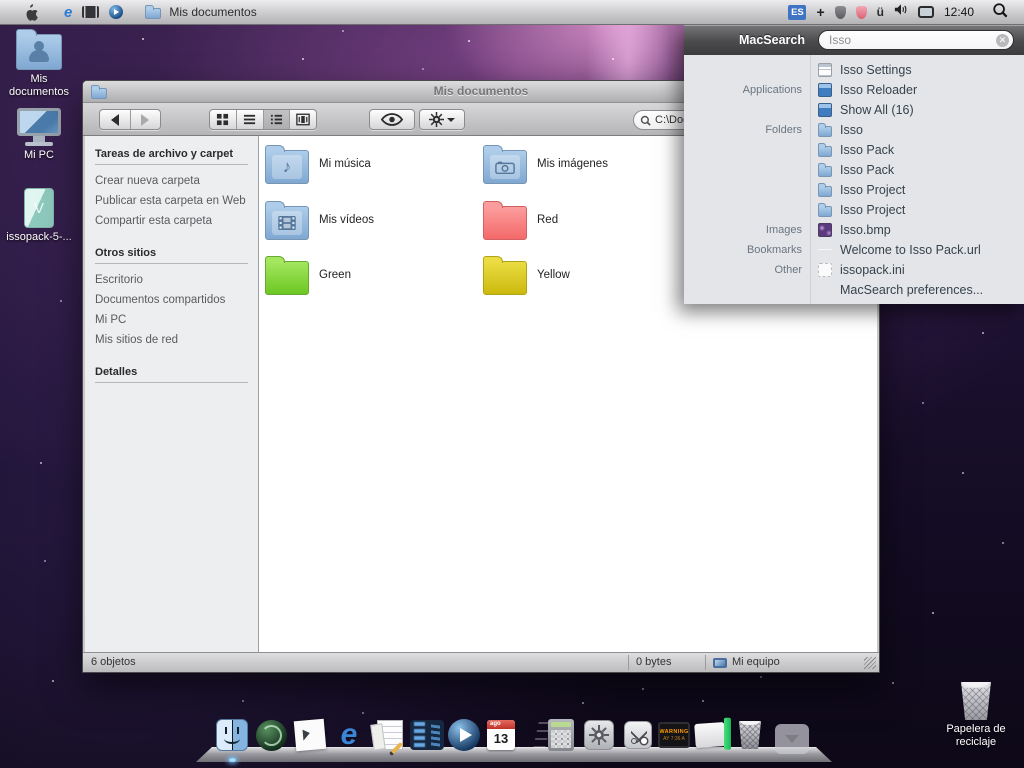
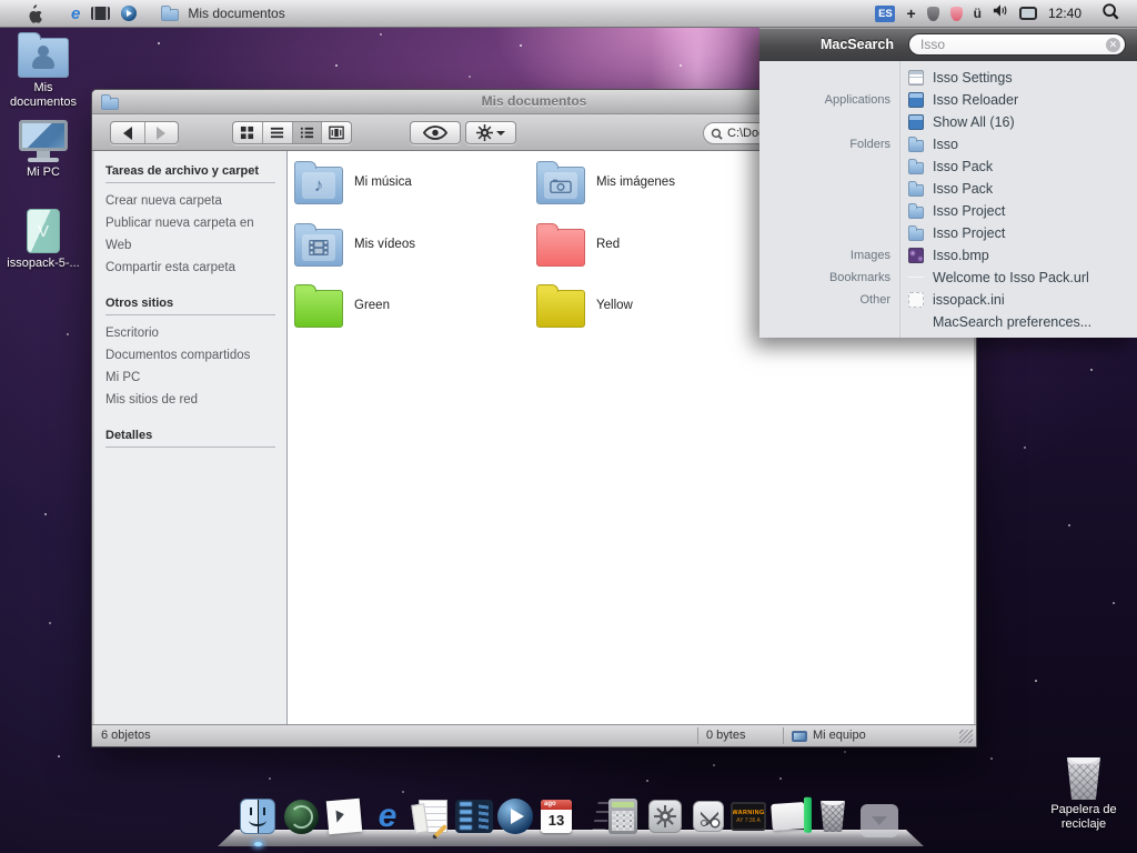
  e
  Mis documentos
  ES
  +
  ü
  12:40
  Mis documentos
  Mi PC
  issopack-5-...
  Papelera de reciclaje
  Mis documentos
  C:\Do
  Tareas de archivo y carpet
  Crear nueva carpeta
- Publicar esta carpeta en Web
+ Publicar nueva carpeta en Web
  Compartir esta carpeta
  Otros sitios
  Escritorio
  Documentos compartidos
  Mi PC
  Mis sitios de red
  Detalles
  ♪
  Mi música
  Mis imágenes
  Mis vídeos
  Red
  Green
  Yellow
  6 objetos
  0 bytes
  Mi equipo
  MacSearch
  Isso
  ✕
  Isso Settings
  Applications
  Isso Reloader
  Show All (16)
  Folders
  Isso
  Isso Pack
  Isso Pack
  Isso Project
  Isso Project
  Images
  Isso.bmp
  Bookmarks
  Welcome to Isso Pack.url
  Other
  issopack.ini
  MacSearch preferences...
  e
  13
